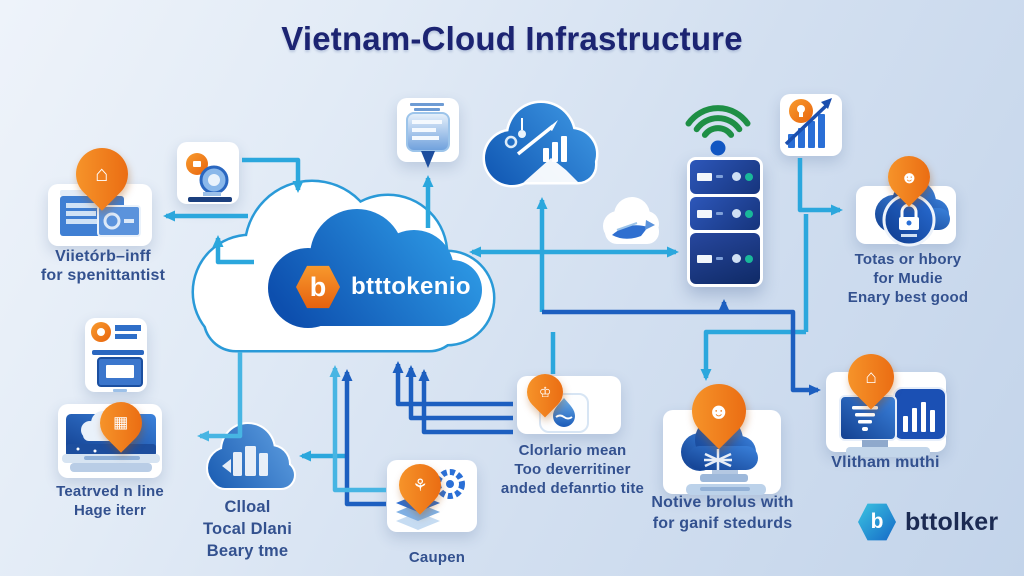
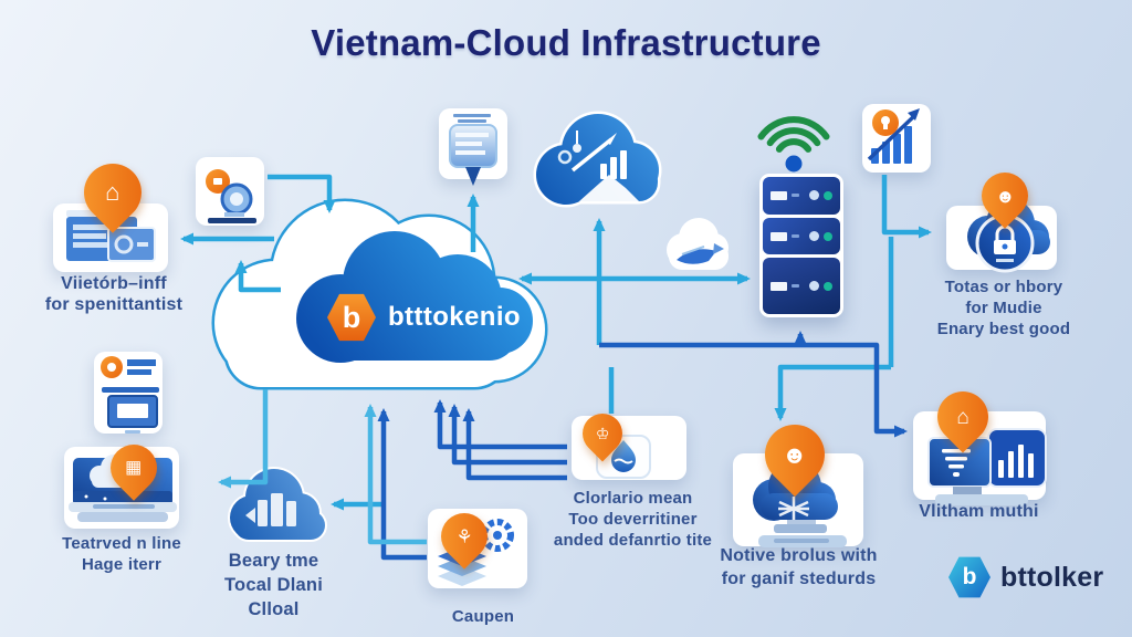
  Vietnam-Cloud Infrastructure
  b
  btttokenio
  Viietórb–inff
  for spenittantist
  Totas or hbory
  for Mudie
  Enary best good
  Teatrved n line
  Hage iterr
- Clloal
+ Beary tme
  Tocal Dlani
- Beary tme
+ Clloal
  Caupen
  Clorlario mean
  Too deverritiner
  anded defanrtio tite
  Notive brolus with
  for ganif stedurds
  Vlitham muthi
  b
  bttolker
